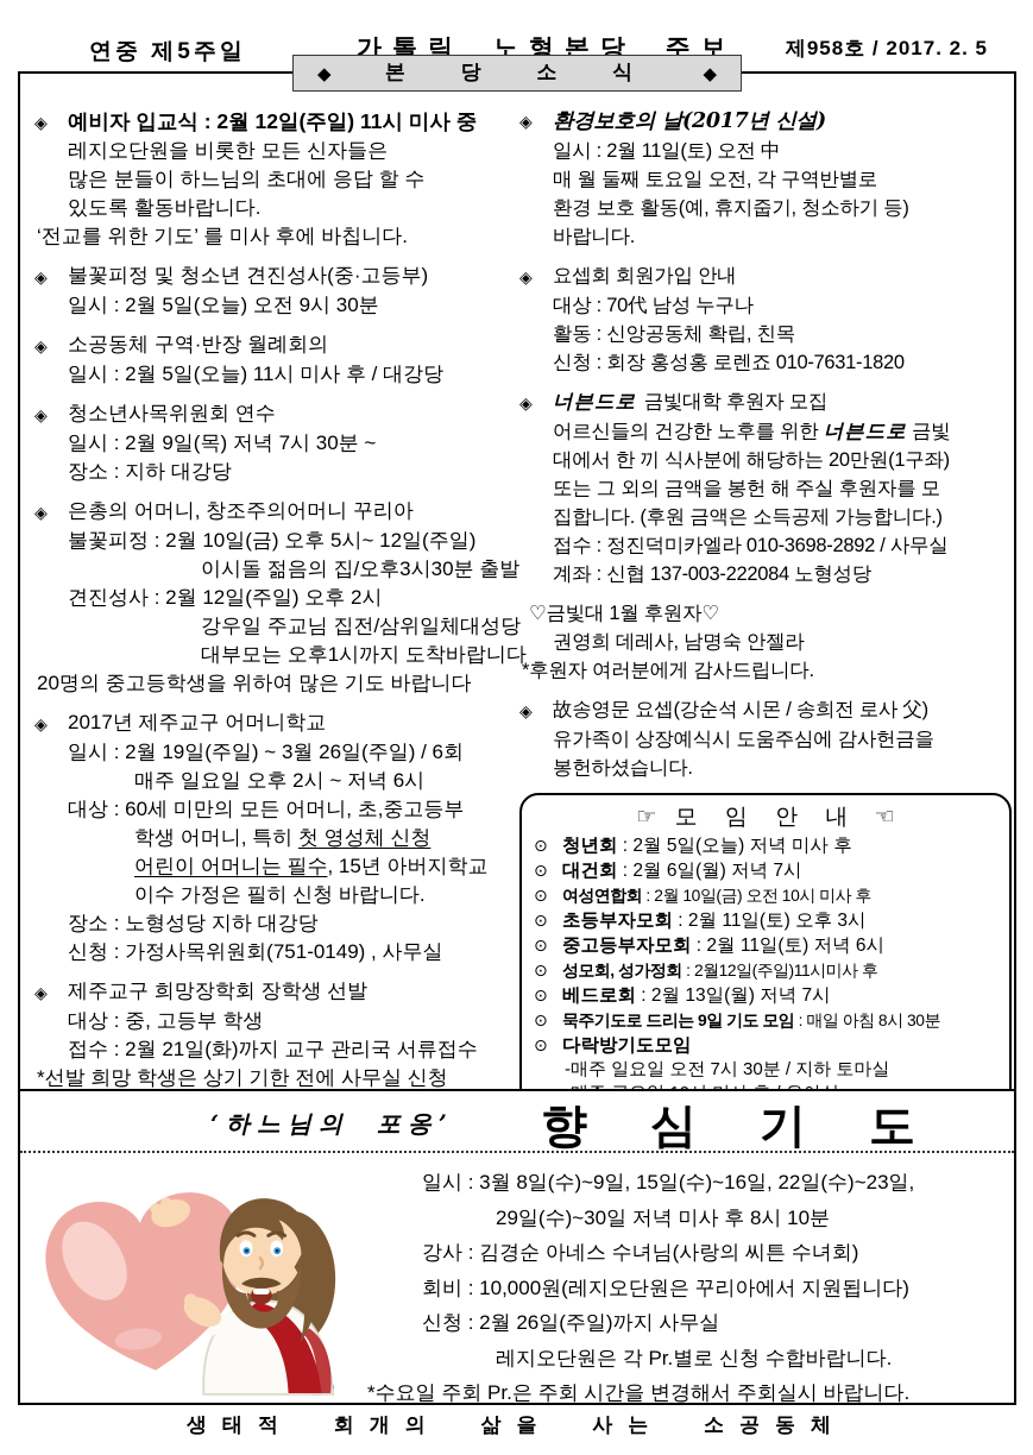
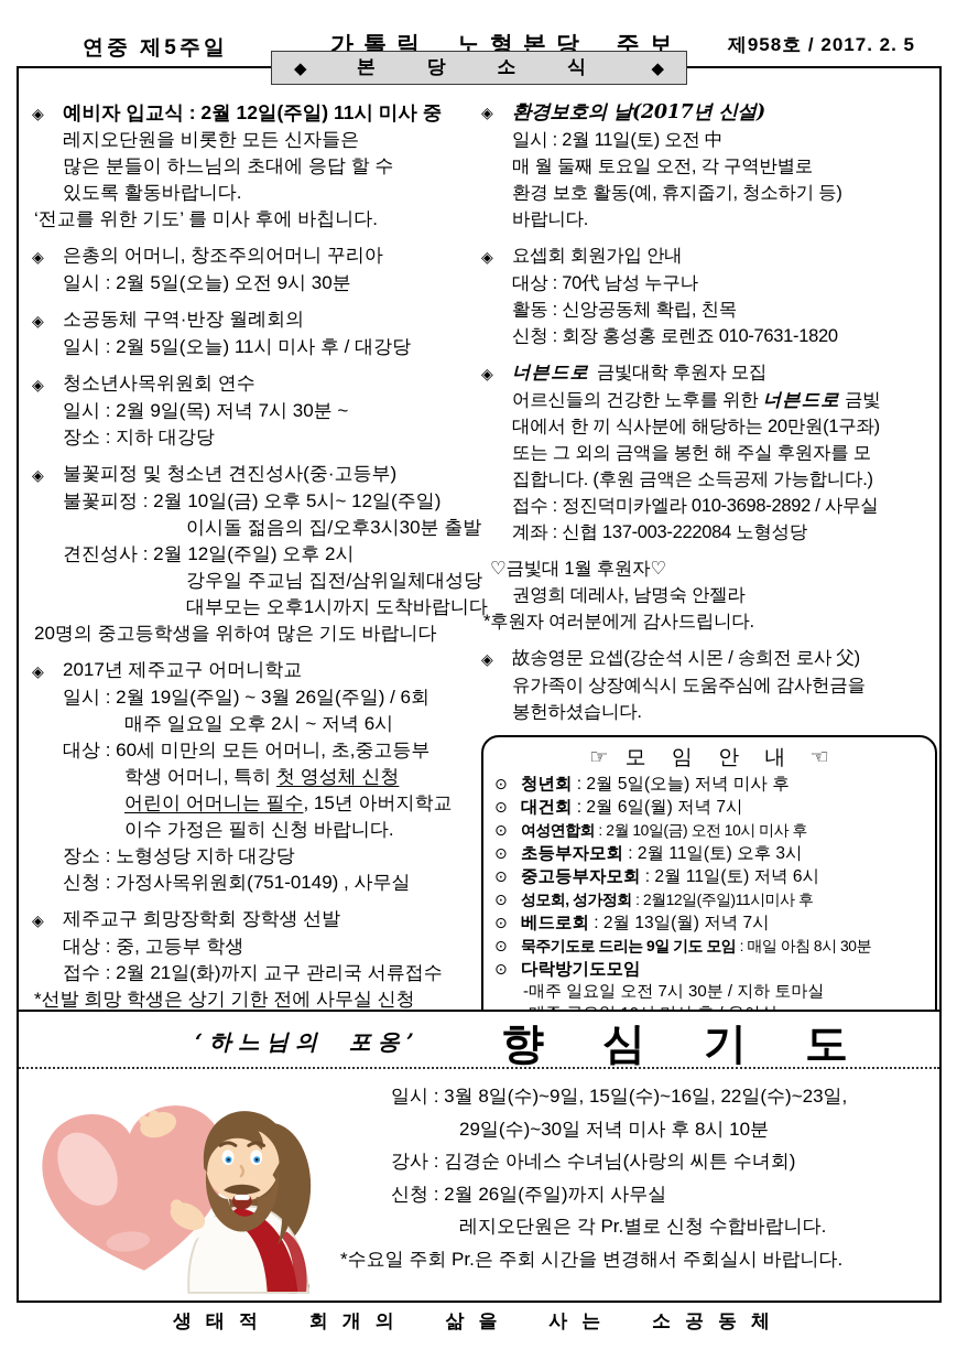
  연중 제5주일
  가톨릭 노형본당 주보
  제958호 / 2017. 2. 5
  ◆
  본 당 소 식
  ◆
  ◈
  예비자 입교식 : 2월 12일(주일) 11시 미사 중
  레지오단원을 비롯한 모든 신자들은
  많은 분들이 하느님의 초대에 응답 할 수
  있도록 활동바랍니다.
  ‘전교를 위한 기도’ 를 미사 후에 바칩니다.
  ◈
- 불꽃피정 및 청소년 견진성사(중·고등부)
+ 은총의 어머니, 창조주의어머니 꾸리아
  일시 : 2월 5일(오늘) 오전 9시 30분
  ◈
  소공동체 구역·반장 월례회의
  일시 : 2월 5일(오늘) 11시 미사 후 / 대강당
  ◈
  청소년사목위원회 연수
  일시 : 2월 9일(목) 저녁 7시 30분 ~
  장소 : 지하 대강당
  ◈
- 은총의 어머니, 창조주의어머니 꾸리아
+ 불꽃피정 및 청소년 견진성사(중·고등부)
  불꽃피정 : 2월 10일(금) 오후 5시~ 12일(주일)
  이시돌 젊음의 집/오후3시30분 출발
  견진성사 : 2월 12일(주일) 오후 2시
  강우일 주교님 집전/삼위일체대성당
  대부모는 오후1시까지 도착바랍니다
  20명의 중고등학생을 위하여 많은 기도 바랍니다
  ◈
  2017년 제주교구 어머니학교
  일시 : 2월 19일(주일) ~ 3월 26일(주일) / 6회
  매주 일요일 오후 2시 ~ 저녁 6시
  대상 : 60세 미만의 모든 어머니, 초,중고등부
  학생 어머니, 특히 첫 영성체 신청
  어린이 어머니는 필수, 15년 아버지학교
  이수 가정은 필히 신청 바랍니다.
  장소 : 노형성당 지하 대강당
  신청 : 가정사목위원회(751-0149) , 사무실
  ◈
  제주교구 희망장학회 장학생 선발
  대상 : 중, 고등부 학생
  접수 : 2월 21일(화)까지 교구 관리국 서류접수
  *선발 희망 학생은 상기 기한 전에 사무실 신청
  ◈
  환경보호의 날(2017년 신설)
  일시 : 2월 11일(토) 오전 中
  매 월 둘째 토요일 오전, 각 구역반별로
  환경 보호 활동(예, 휴지줍기, 청소하기 등)
  바랍니다.
  ◈
  요셉회 회원가입 안내
  대상 : 70代 남성 누구나
  활동 : 신앙공동체 확립, 친목
  신청 : 회장 홍성홍 로렌죠 010-7631-1820
  ◈
  너븐드로 금빛대학 후원자 모집
  어르신들의 건강한 노후를 위한 너븐드로 금빛
  대에서 한 끼 식사분에 해당하는 20만원(1구좌)
  또는 그 외의 금액을 봉헌 해 주실 후원자를 모
  집합니다. (후원 금액은 소득공제 가능합니다.)
  접수 : 정진덕미카엘라 010-3698-2892 / 사무실
  계좌 : 신협 137-003-222084 노형성당
  ♡금빛대 1월 후원자♡
  권영희 데레사, 남명숙 안젤라
  *후원자 여러분에게 감사드립니다.
  ◈
  故송영문 요셉(강순석 시몬 / 송희전 로사 父)
  유가족이 상장예식시 도움주심에 감사헌금을
  봉헌하셨습니다.
  ☞ 모 임 안 내 ☜
  ⊙ 청년회 : 2월 5일(오늘) 저녁 미사 후
  ⊙ 대건회 : 2월 6일(월) 저녁 7시
  ⊙ 여성연합회 : 2월 10일(금) 오전 10시 미사 후
  ⊙ 초등부자모회 : 2월 11일(토) 오후 3시
  ⊙ 중고등부자모회 : 2월 11일(토) 저녁 6시
  ⊙ 성모회, 성가정회 : 2월12일(주일)11시미사 후
  ⊙ 베드로회 : 2월 13일(월) 저녁 7시
  ⊙ 묵주기도로 드리는 9일 기도 모임 : 매일 아침 8시 30분
  ⊙ 다락방기도모임
  -매주 일요일 오전 7시 30분 / 지하 토마실
  ‘하느님의 포옹’
  향심기도
  일시 : 3월 8일(수)~9일, 15일(수)~16일, 22일(수)~23일,
  29일(수)~30일 저녁 미사 후 8시 10분
  강사 : 김경순 아네스 수녀님(사랑의 씨튼 수녀회)
- 회비 : 10,000원(레지오단원은 꾸리아에서 지원됩니다)
  신청 : 2월 26일(주일)까지 사무실
  레지오단원은 각 Pr.별로 신청 수합바랍니다.
  *수요일 주회 Pr.은 주회 시간을 변경해서 주회실시 바랍니다.
  생태적 회개의 삶을 사는 소공동체
